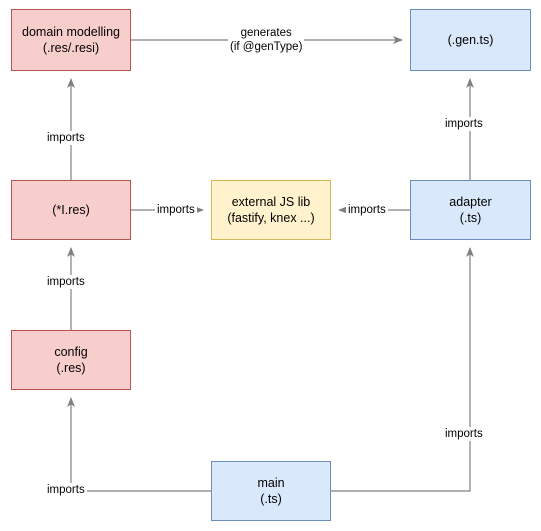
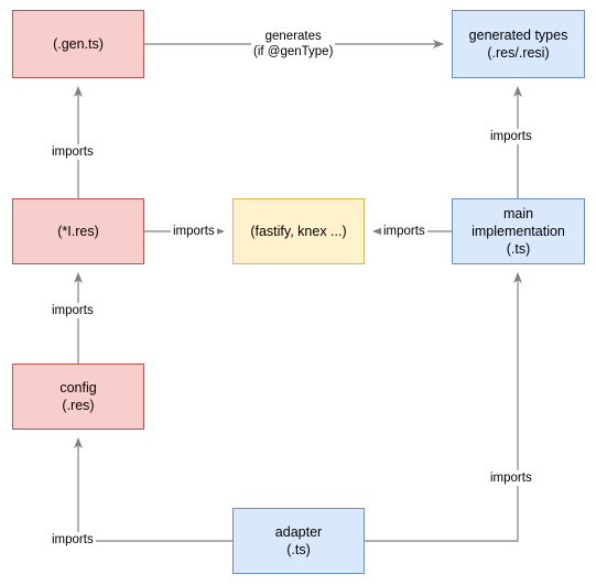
- domain modelling
- (.res/.resi)
+ (.gen.ts)
+ generated types
- (.gen.ts)
+ (.res/.resi)
  (*I.res)
- external JS lib
  (fastify, knex ...)
- adapter
+ main
+ implementation
  (.ts)
  config
  (.res)
- main
+ adapter
  (.ts)
  generates
  (if @genType)
  imports
  imports
  imports
  imports
  imports
  imports
  imports
